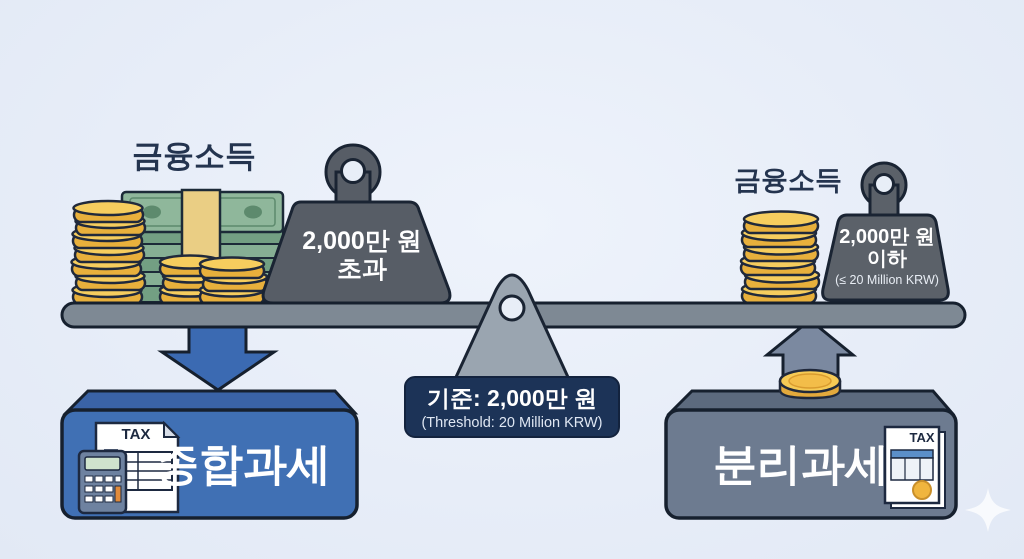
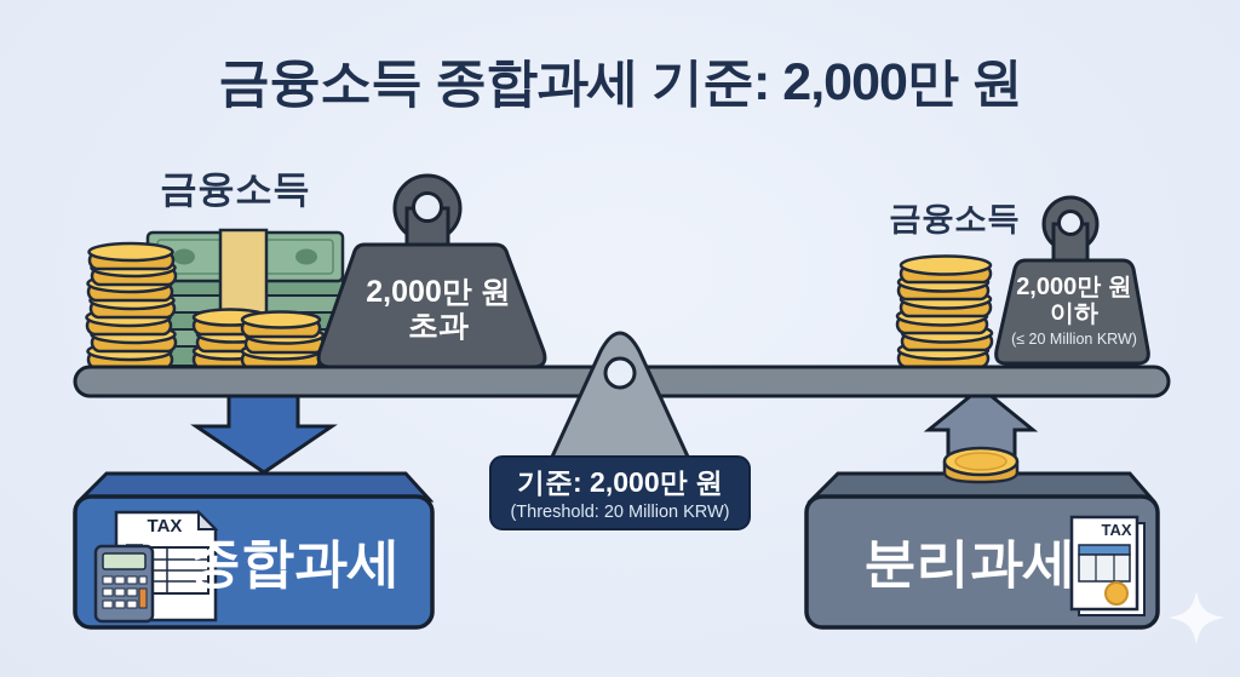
+ 금융소득 종합과세 기준: 2,000만 원
  금융소득
  금융소득
  2,000만 원
  초과
  2,000만 원
  이하
  (≤ 20 Million KRW)
  기준: 2,000만 원
  (Threshold: 20 Million KRW)
  종합과세
  분리과세
  TAX
  TAX
